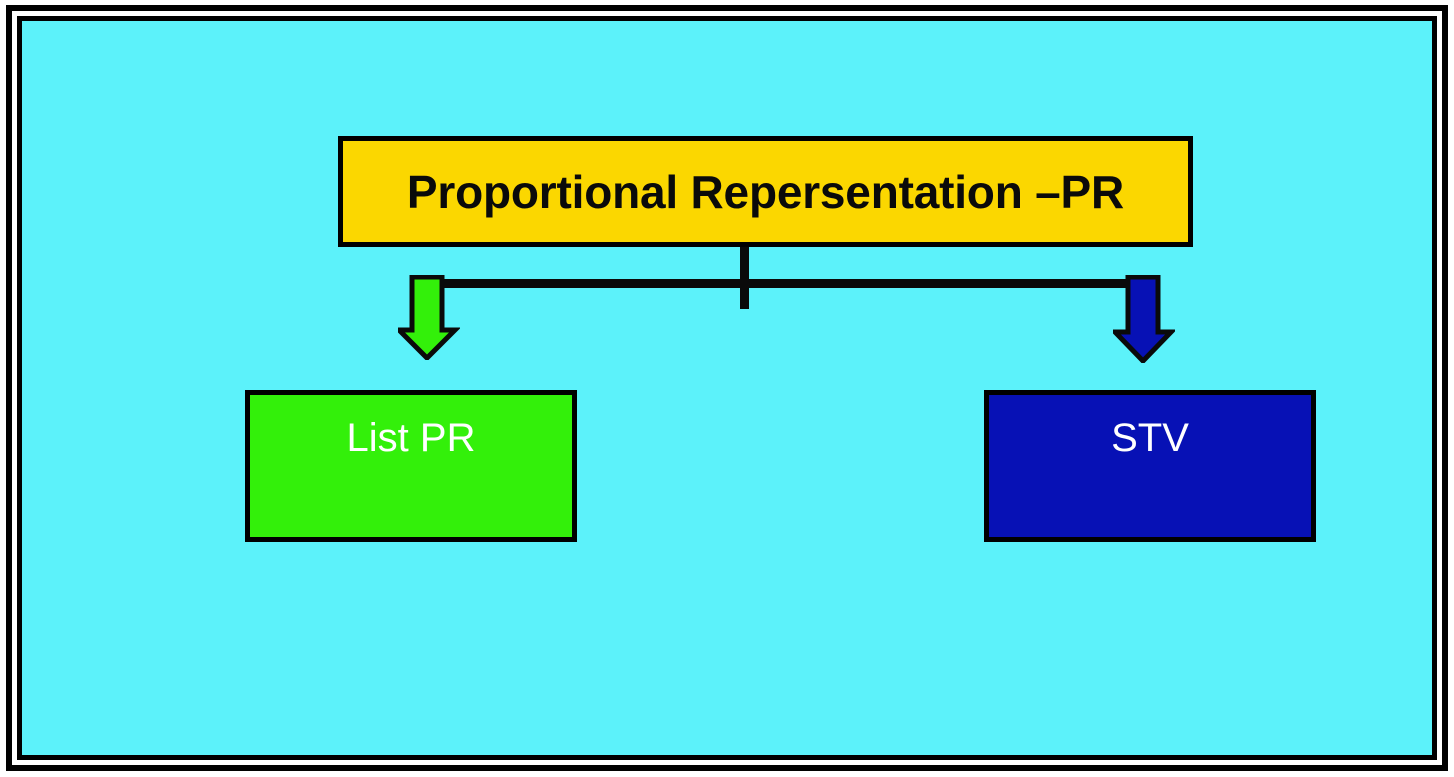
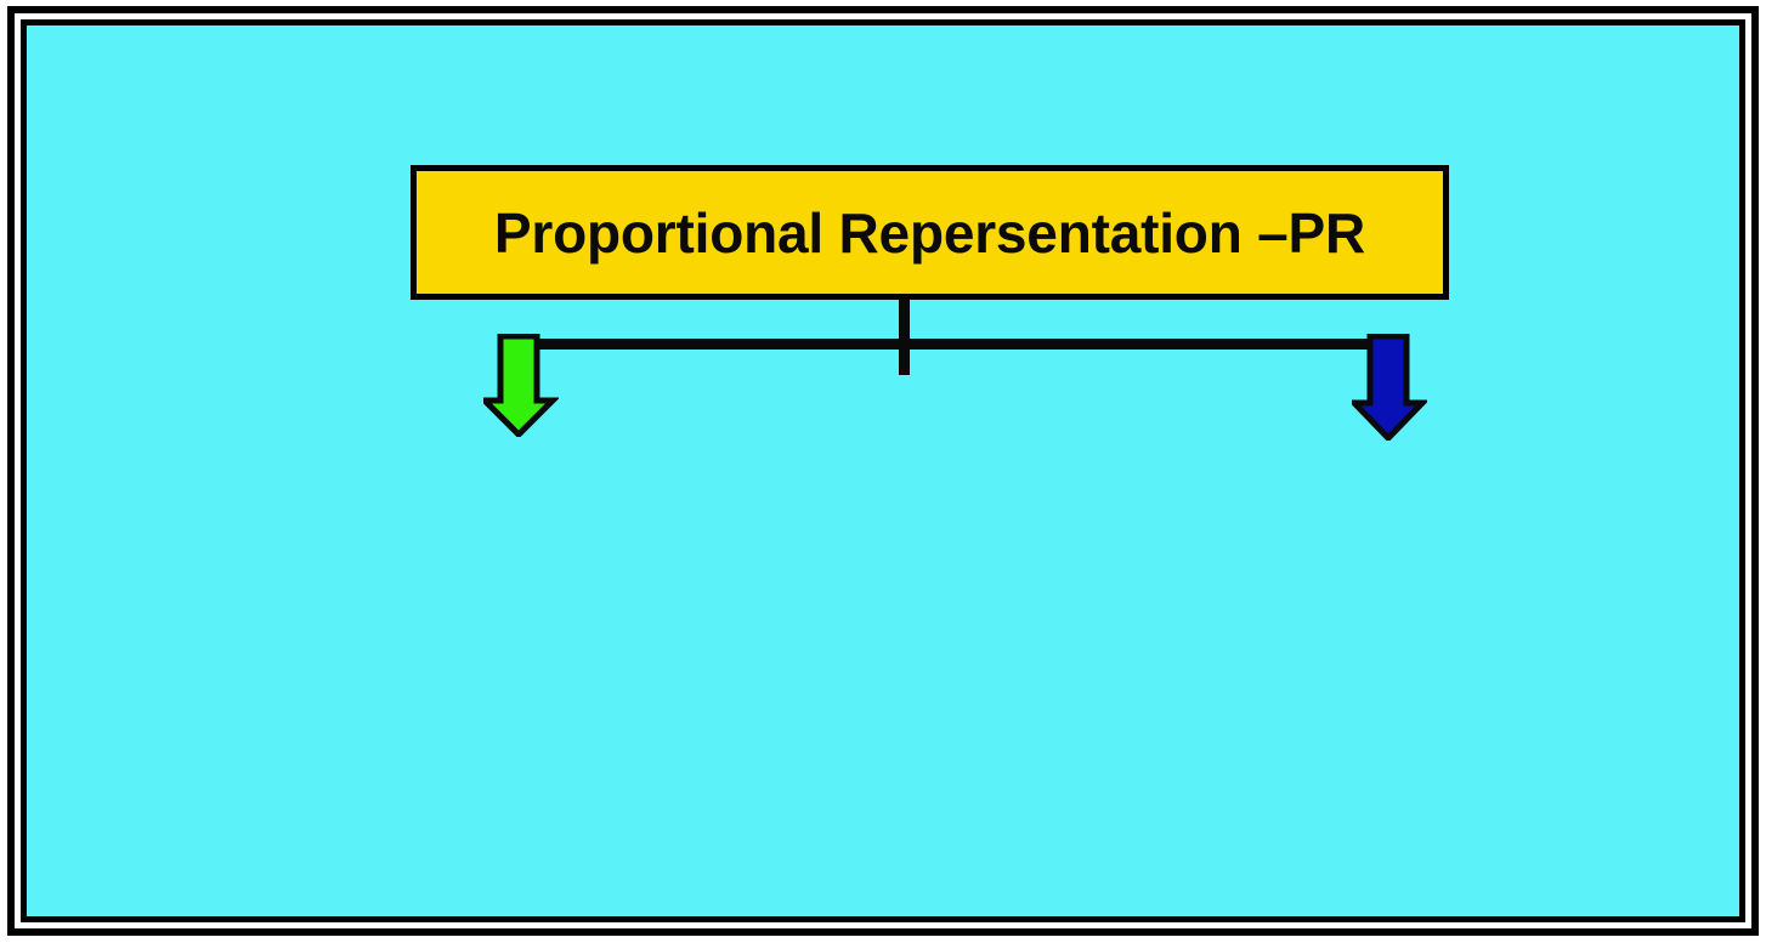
  Proportional Repersentation –PR
- List PR
- STV
